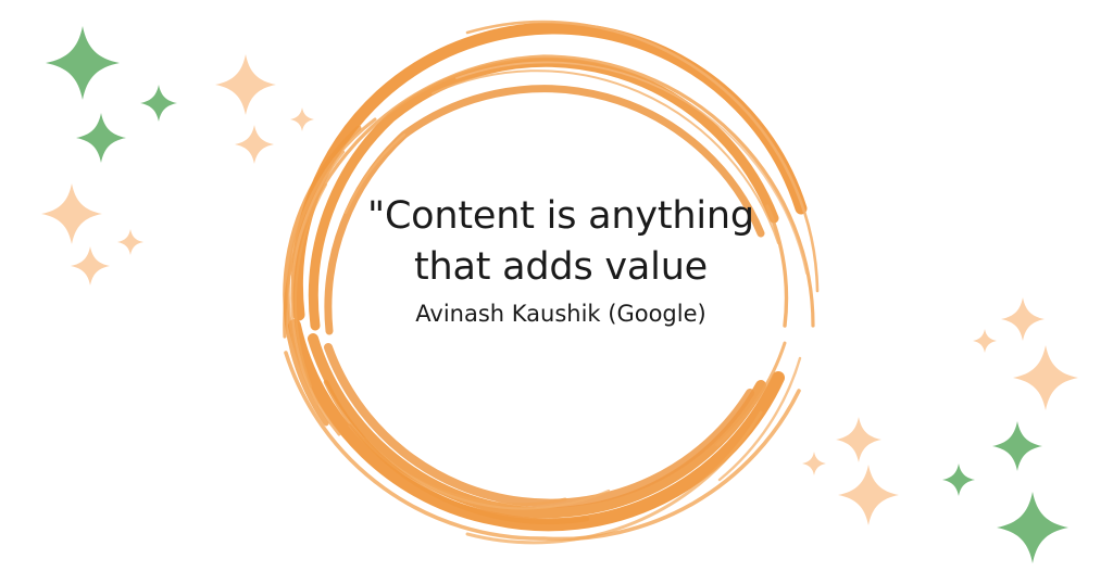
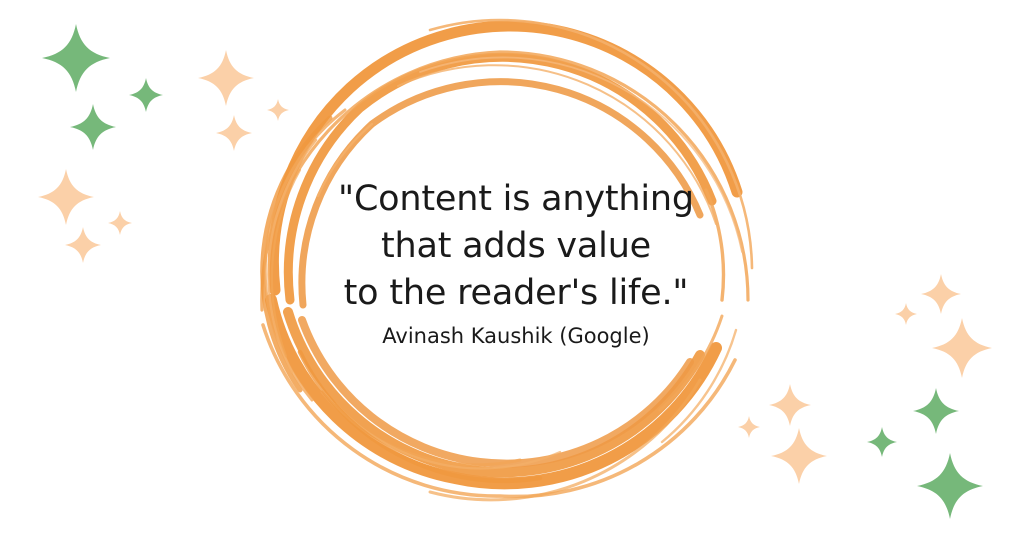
  "Content is anything
  that adds value
+ to the reader's life."
  Avinash Kaushik (Google)
